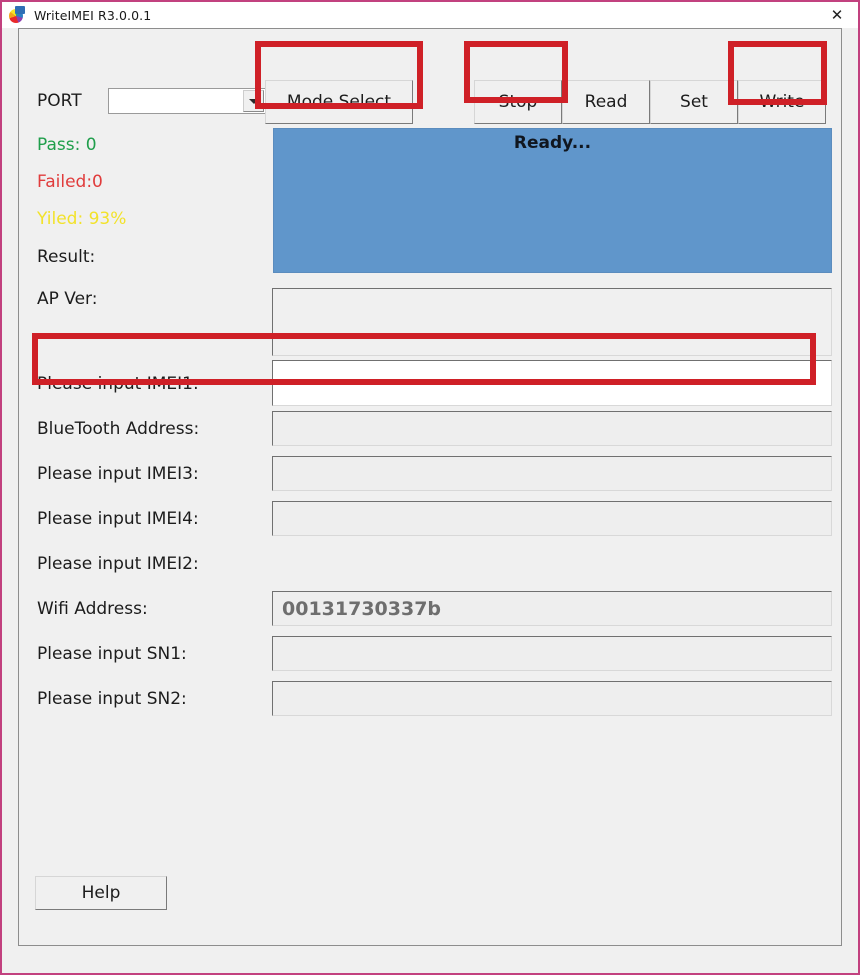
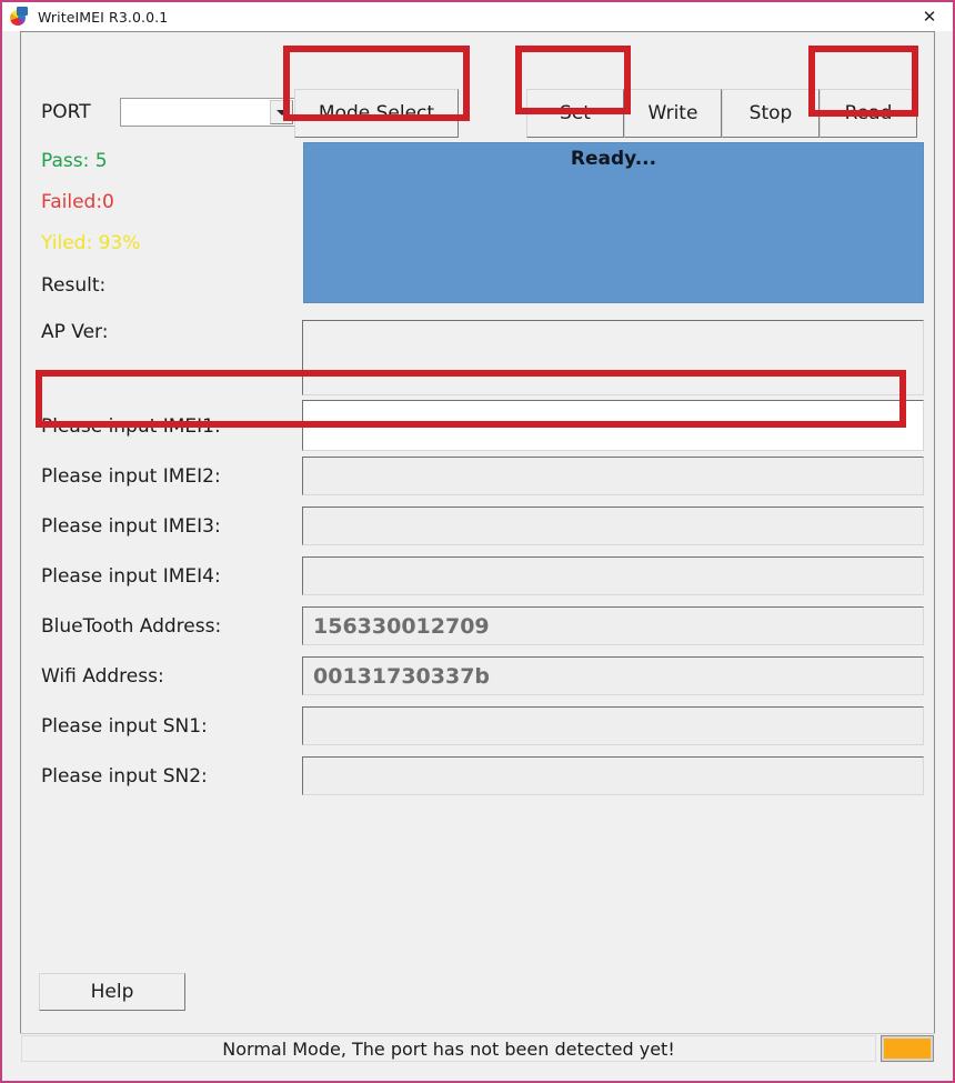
  WriteIMEI R3.0.0.1
  ✕
  PORT
  Mode Select
- Stop
+ Set
- Read
+ Write
- Set
+ Stop
- Write
+ Read
- Pass: 0
+ Pass: 5
  Failed:0
  Yiled: 93%
  Result:
  AP Ver:
  Ready...
  Please input IMEI1:
- BlueTooth Address:
+ Please input IMEI2:
  Please input IMEI3:
  Please input IMEI4:
- Please input IMEI2:
+ BlueTooth Address:
+ 156330012709
  Wifi Address:
  00131730337b
  Please input SN1:
  Please input SN2:
  Help
+ Normal Mode, The port has not been detected yet!
